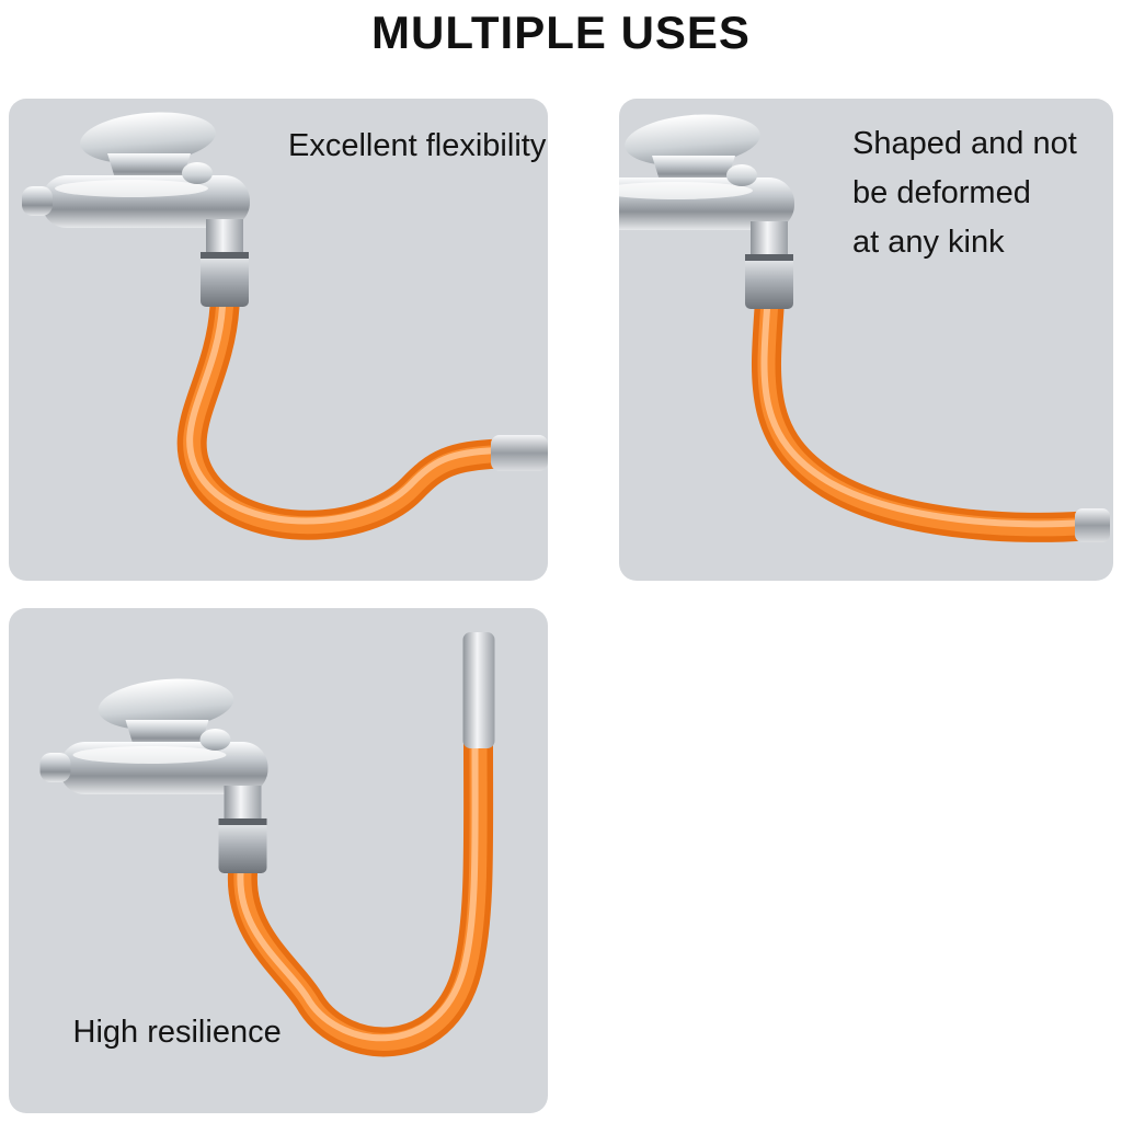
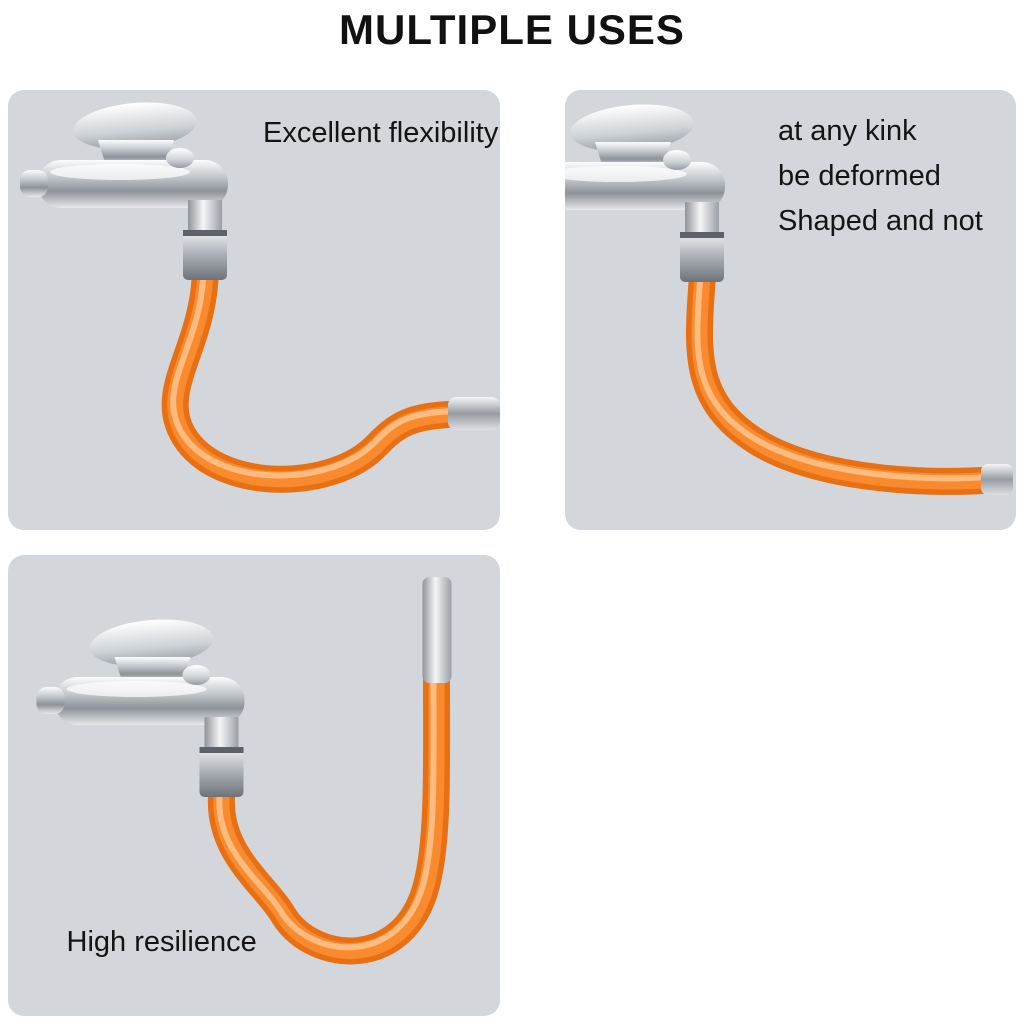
  MULTIPLE USES
  Excellent flexibility
- Shaped and not
+ at any kink
  be deformed
- at any kink
+ Shaped and not
  High resilience
